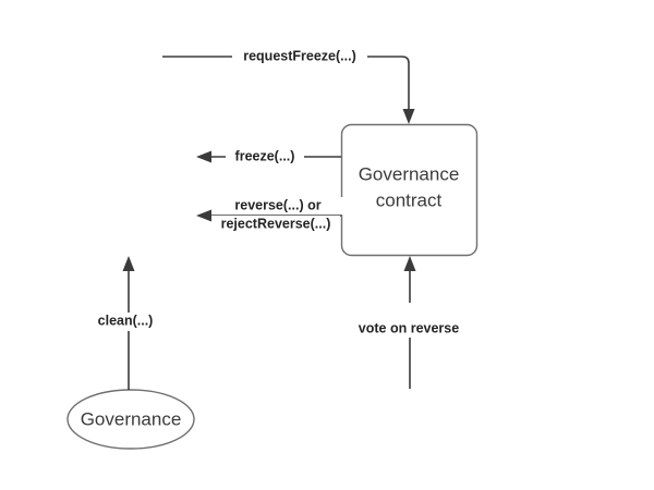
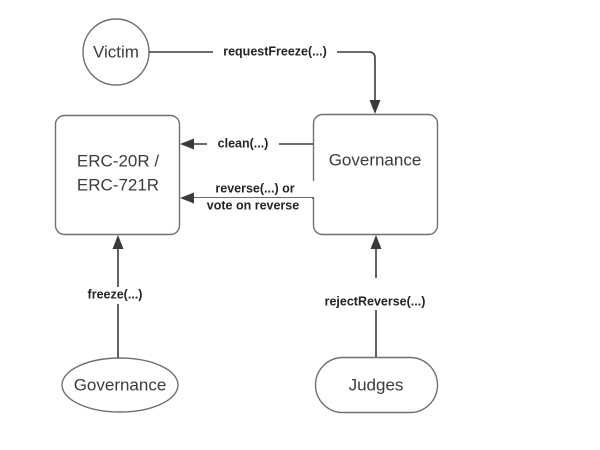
+ Victim
+ ERC-20R /
+ ERC-721R
  Governance
- contract
  Governance
+ Judges
  requestFreeze(...)
- freeze(...)
+ clean(...)
  reverse(...) or
- rejectReverse(...)
+ vote on reverse
- clean(...)
+ freeze(...)
- vote on reverse
+ rejectReverse(...)
